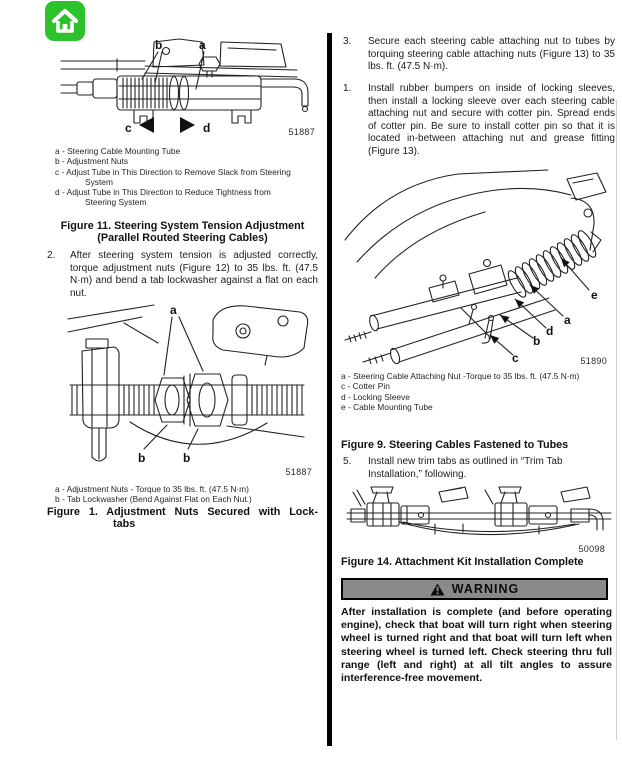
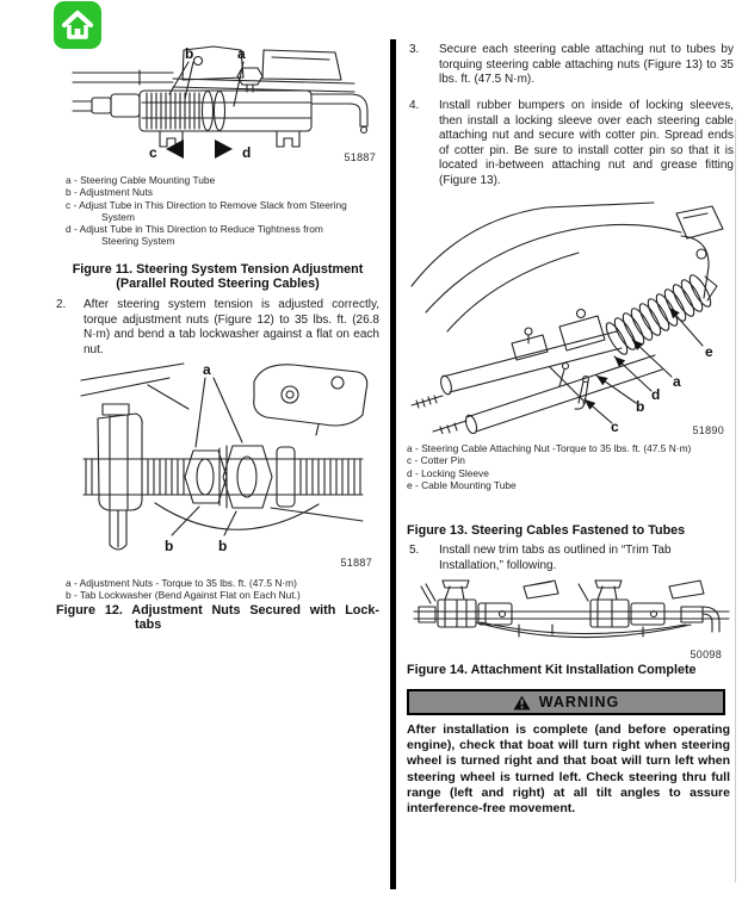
  b
  a
  c
  d
  51887
  a - Steering Cable Mounting Tube
  b - Adjustment Nuts
  c - Adjust Tube in This Direction to Remove Slack from Steering
  System
  d - Adjust Tube in This Direction to Reduce Tightness from
  Steering System
  Figure 11. Steering System Tension Adjustment
  (Parallel Routed Steering Cables)
  2.
- After steering system tension is adjusted correctly, torque adjustment nuts (Figure 12) to 35 lbs. ft. (47.5 N·m) and bend a tab lockwasher against a flat on each nut.
+ After steering system tension is adjusted correctly, torque adjustment nuts (Figure 12) to 35 lbs. ft. (26.8 N·m) and bend a tab lockwasher against a flat on each nut.
  a
  b
  b
  51887
  a - Adjustment Nuts - Torque to 35 lbs. ft. (47.5 N·m)
  b - Tab Lockwasher (Bend Against Flat on Each Nut.)
- Figure 1. Adjustment Nuts Secured with Lock-
+ Figure 12. Adjustment Nuts Secured with Lock-
  tabs
  3.
  Secure each steering cable attaching nut to tubes by torquing steering cable attaching nuts (Figure 13) to 35 lbs. ft. (47.5 N·m).
- 1.
+ 4.
  Install rubber bumpers on inside of locking sleeves, then install a locking sleeve over each steering cable attaching nut and secure with cotter pin. Spread ends of cotter pin. Be sure to install cotter pin so that it is located in-between attaching nut and grease fitting (Figure 13).
  e
  a
  d
  b
  c
  51890
  a - Steering Cable Attaching Nut -Torque to 35 lbs. ft. (47.5 N·m)
  c - Cotter Pin
  d - Locking Sleeve
  e - Cable Mounting Tube
- Figure 9. Steering Cables Fastened to Tubes
+ Figure 13. Steering Cables Fastened to Tubes
  5.
  Install new trim tabs as outlined in “Trim Tab Installation,” following.
  50098
  Figure 14. Attachment Kit Installation Complete
  WARNING
  After installation is complete (and before operating engine), check that boat will turn right when steering wheel is turned right and that boat will turn left when steering wheel is turned left. Check steering thru full range (left and right) at all tilt angles to assure interference-free movement.
